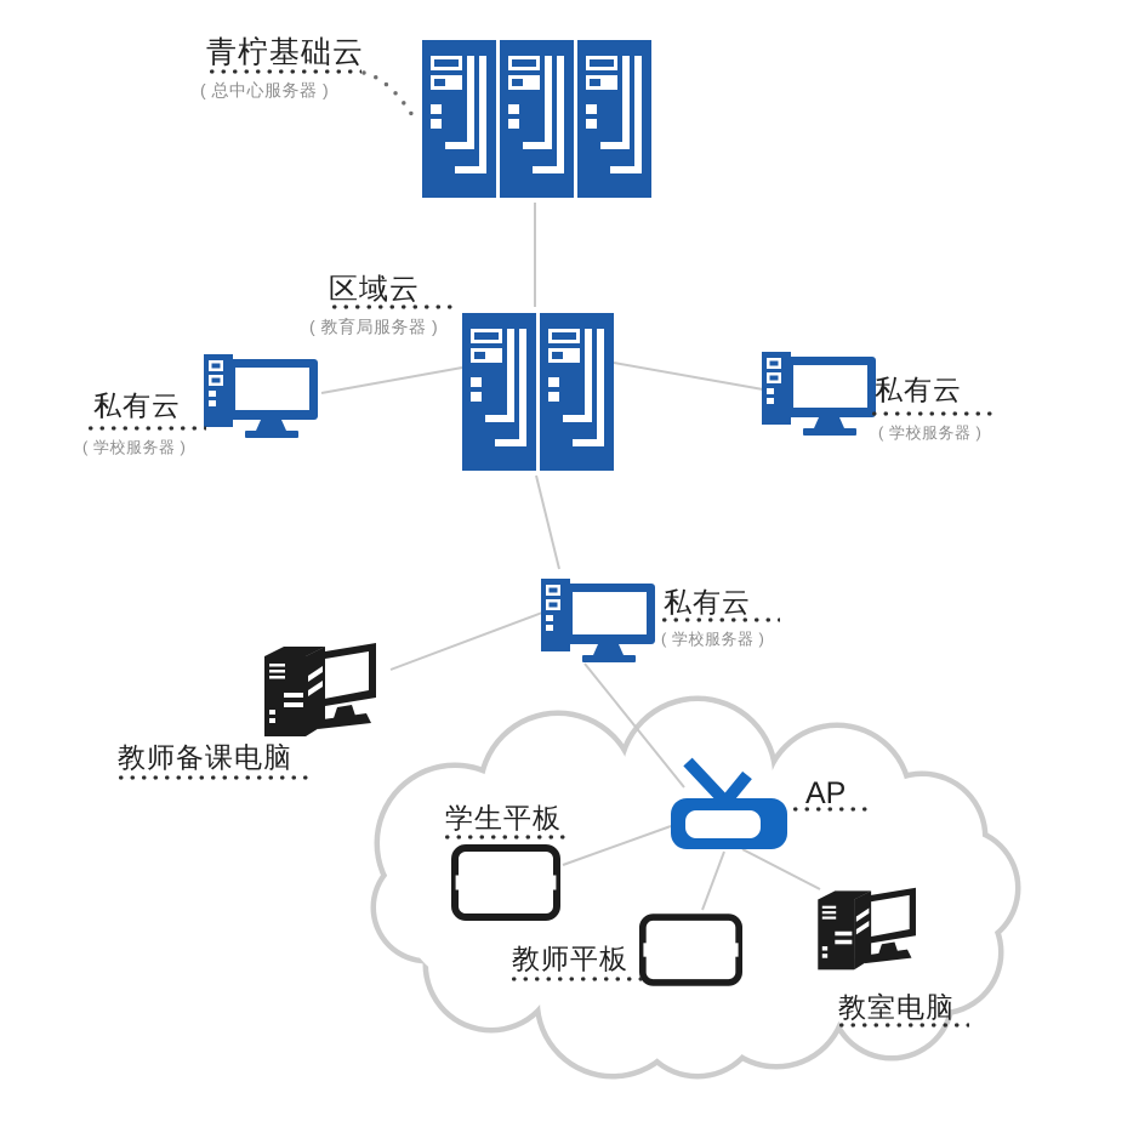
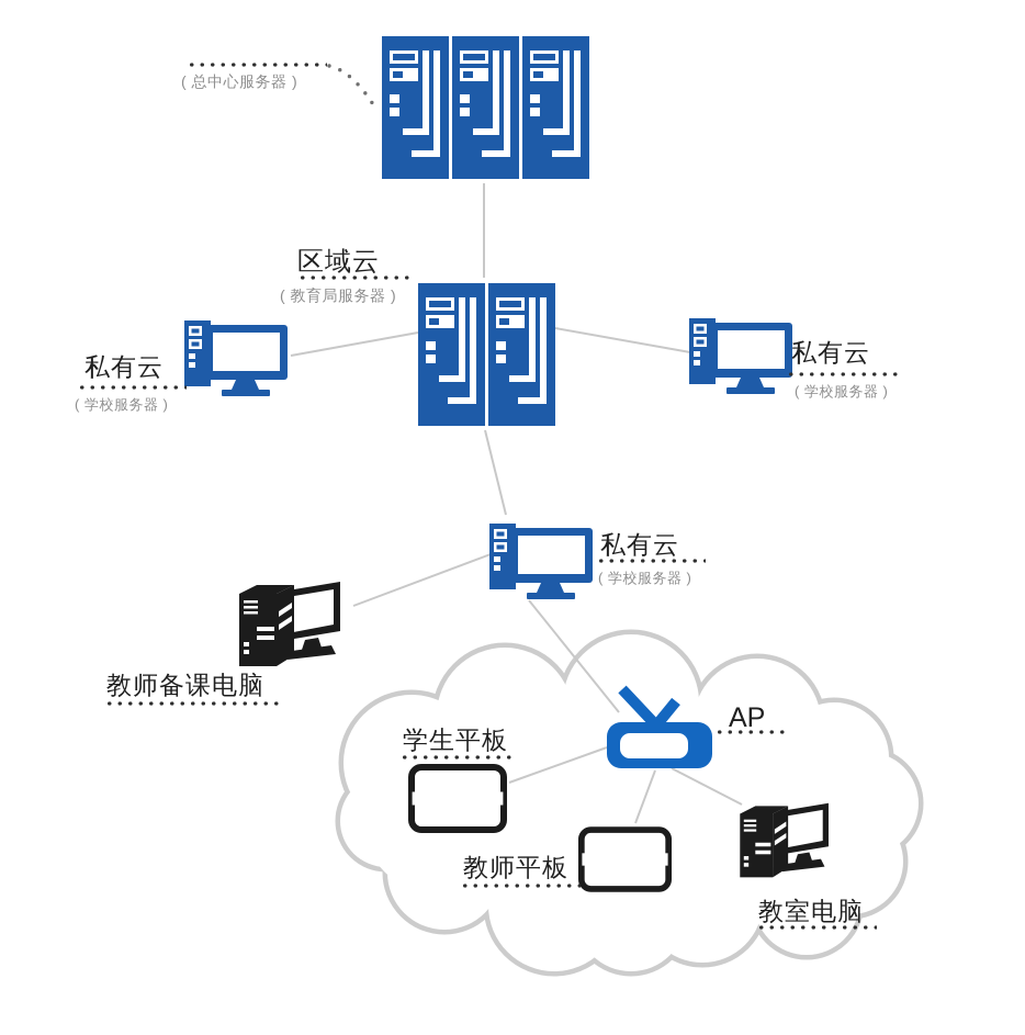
- 青柠基础云
  ( 总中心服务器 )
  区域云
  ( 教育局服务器 )
  私有云
  ( 学校服务器 )
  私有云
  ( 学校服务器 )
  私有云
  ( 学校服务器 )
  教师备课电脑
  AP
  学生平板
  教师平板
  教室电脑
